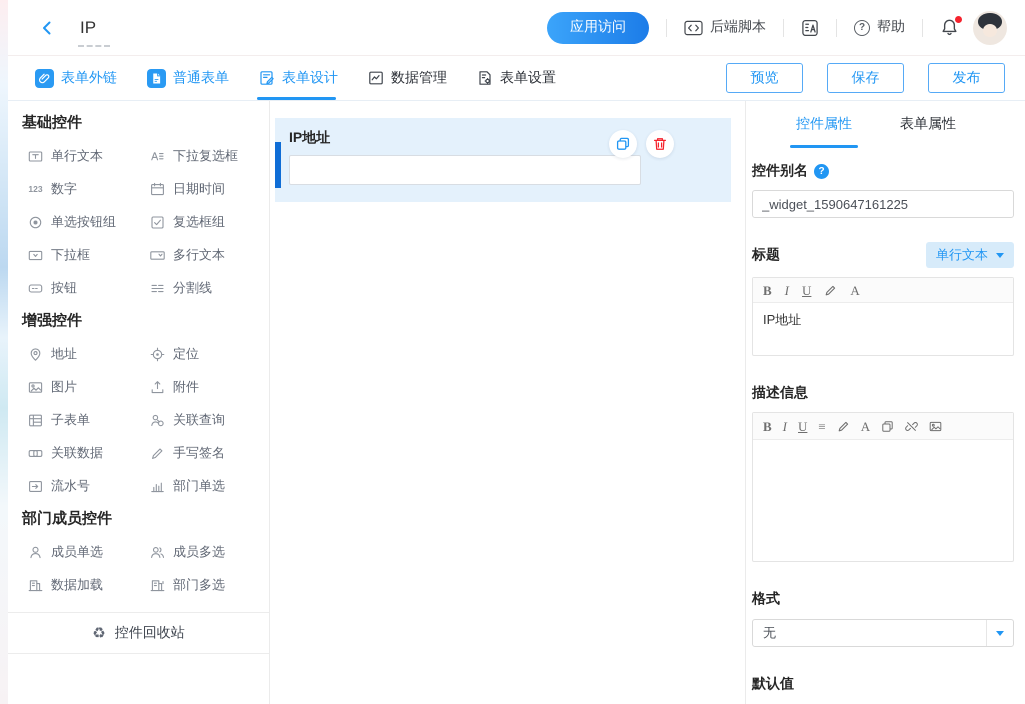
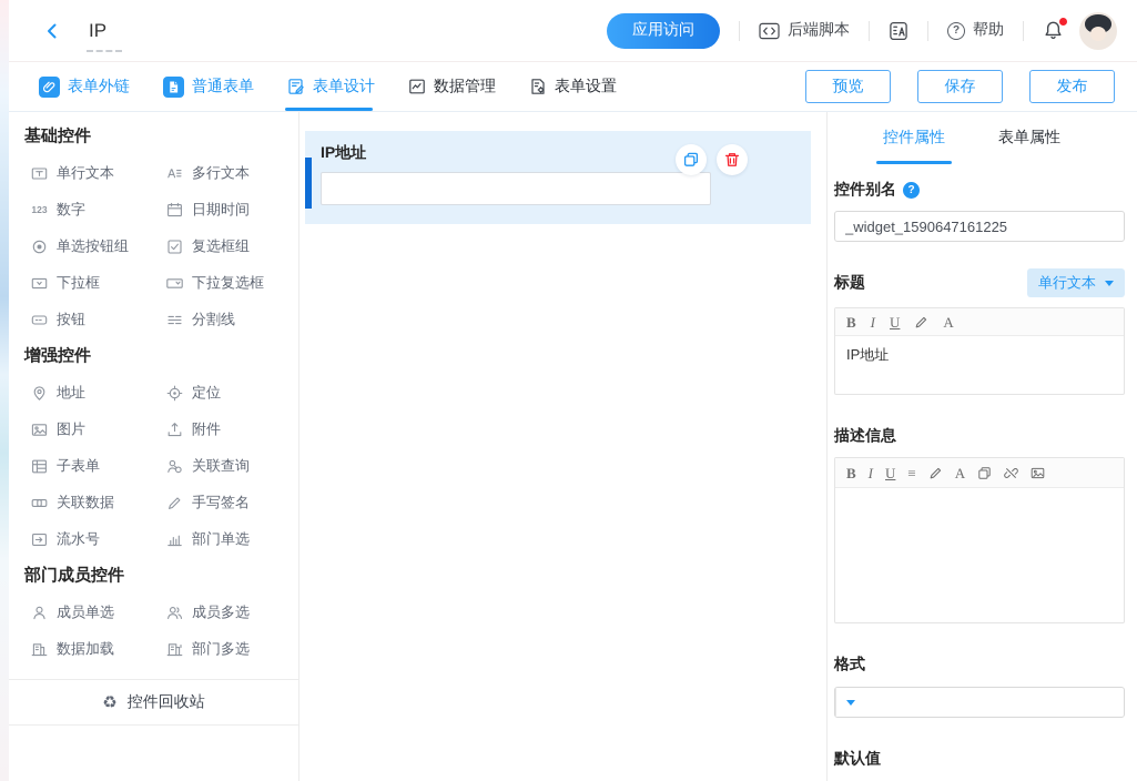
  IP
  应用访问
  后端脚本
  ?
  帮助
  表单外链
  普通表单
  表单设计
  数据管理
  表单设置
  预览
  保存
  发布
  基础控件
  单行文本
- 下拉复选框
+ 多行文本
  123
  数字
  日期时间
  单选按钮组
  复选框组
  下拉框
- 多行文本
+ 下拉复选框
  按钮
  分割线
  增强控件
  地址
  定位
  图片
  附件
  子表单
  关联查询
  关联数据
  手写签名
  流水号
  部门单选
  部门成员控件
  成员单选
  成员多选
  数据加载
  部门多选
  ♻
  控件回收站
  IP地址
  控件属性
  表单属性
  控件别名
  ?
  _widget_1590647161225
  标题
  单行文本
  B
  I
  U
  A
  IP地址
  描述信息
  B
  I
  U
  ≡
  A
  格式
- 无
  默认值
